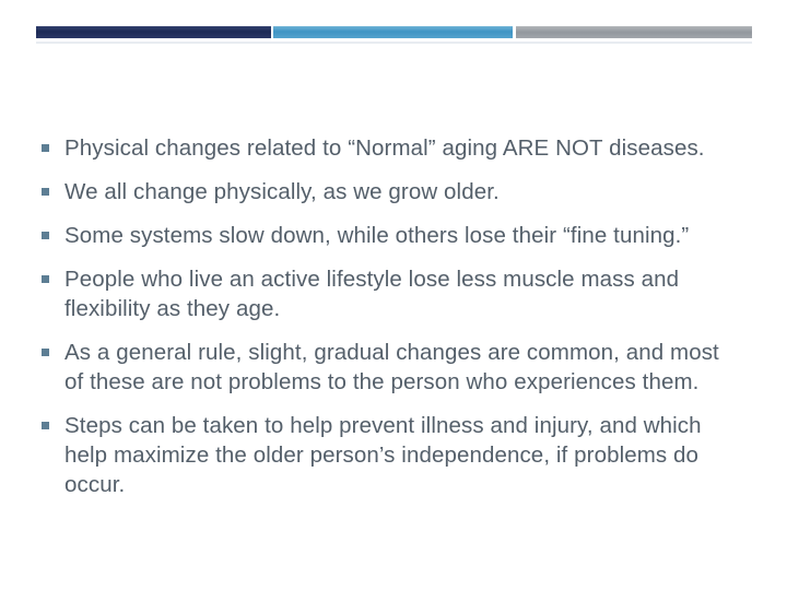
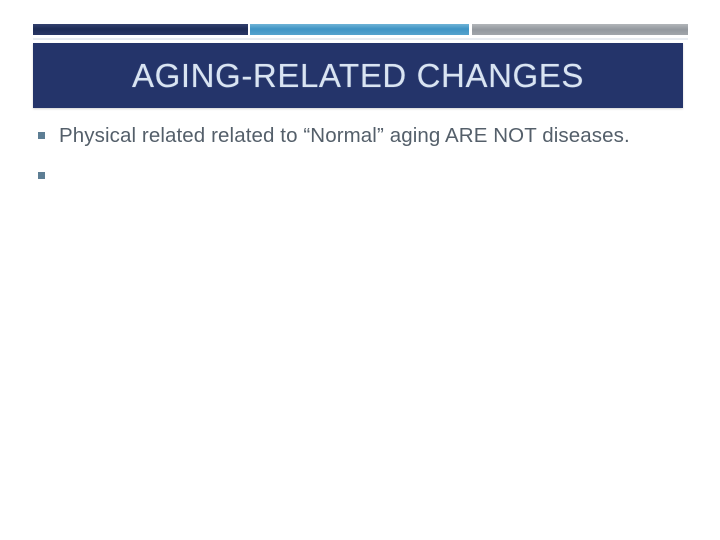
+ AGING-RELATED CHANGES
- Physical changes related to “Normal” aging ARE NOT diseases.
+ Physical related related to “Normal” aging ARE NOT diseases.
- We all change physically, as we grow older.
- Some systems slow down, while others lose their “fine tuning.”
- People who live an active lifestyle lose less muscle mass and flexibility as they age.
- As a general rule, slight, gradual changes are common, and most of these are not problems to the person who experiences them.
- Steps can be taken to help prevent illness and injury, and which help maximize the older person’s independence, if problems do occur.
